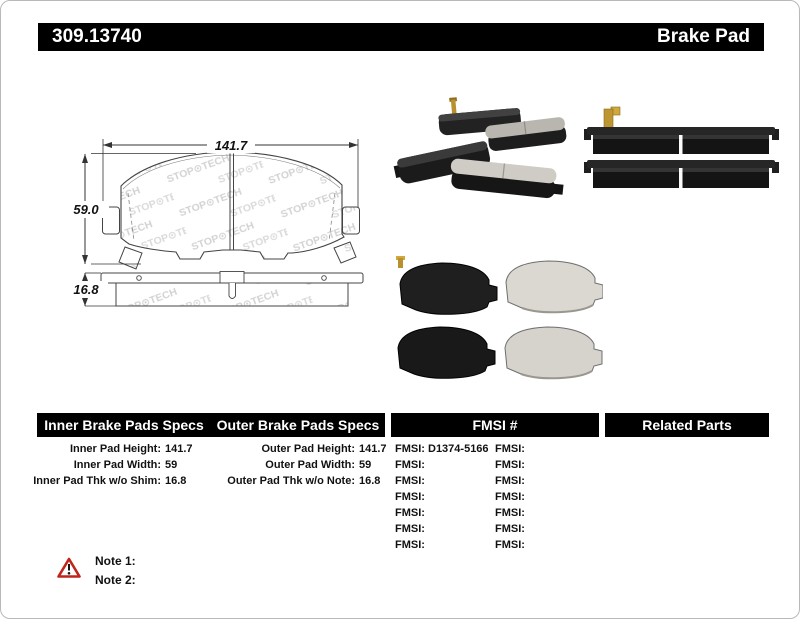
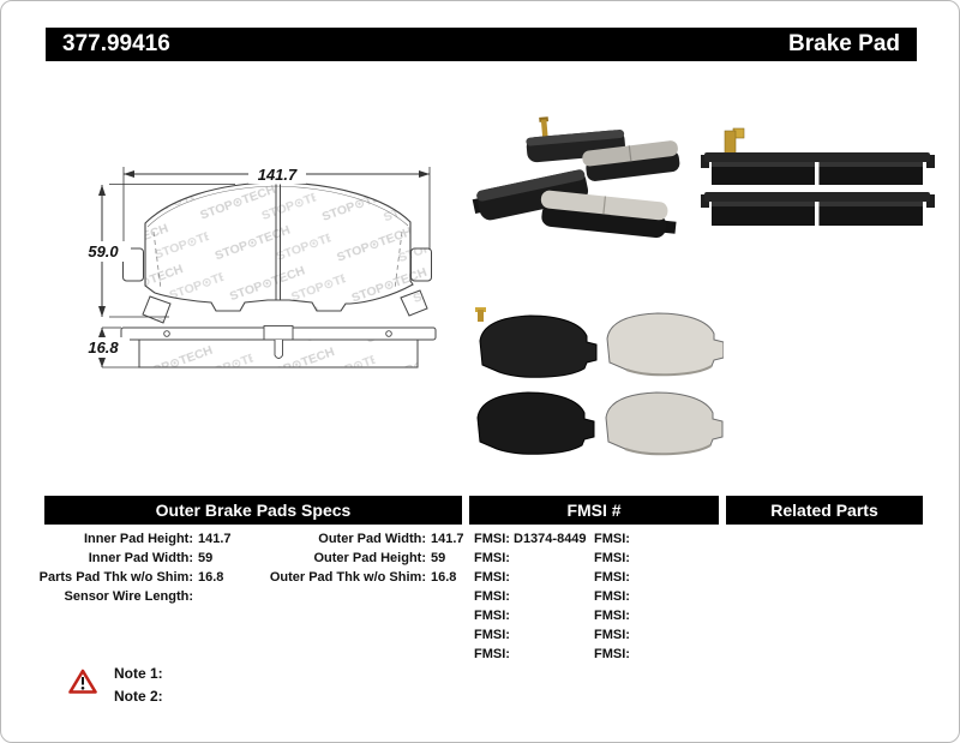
- 309.13740
+ 377.99416
  Brake Pad
  141.7
  59.0
  16.8
- Inner Brake Pads Specs
  Outer Brake Pads Specs
  FMSI #
  Related Parts
  Inner Pad Height:
  141.7
  Inner Pad Width:
  59
- Inner Pad Thk w/o Shim:
+ Parts Pad Thk w/o Shim:
  16.8
+ Sensor Wire Length:
- Outer Pad Height:
+ Outer Pad Width:
  141.7
- Outer Pad Width:
+ Outer Pad Height:
  59
- Outer Pad Thk w/o Note:
+ Outer Pad Thk w/o Shim:
  16.8
- FMSI: D1374-5166
+ FMSI: D1374-8449
  FMSI:
  FMSI:
  FMSI:
  FMSI:
  FMSI:
  FMSI:
  FMSI:
  FMSI:
  FMSI:
  FMSI:
  FMSI:
  FMSI:
  FMSI:
  Note 1:
  Note 2:
